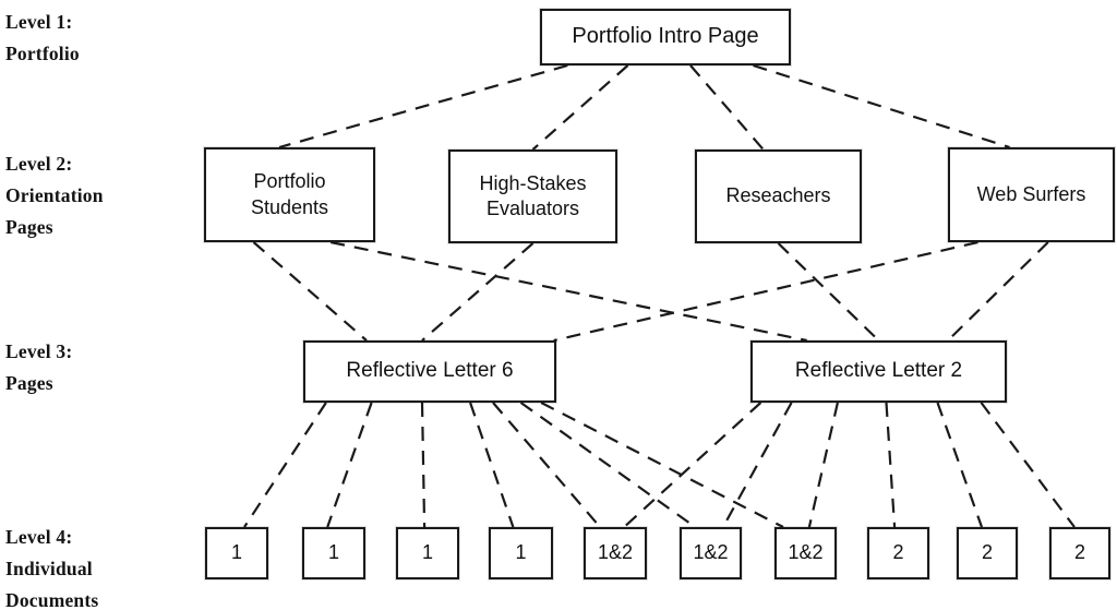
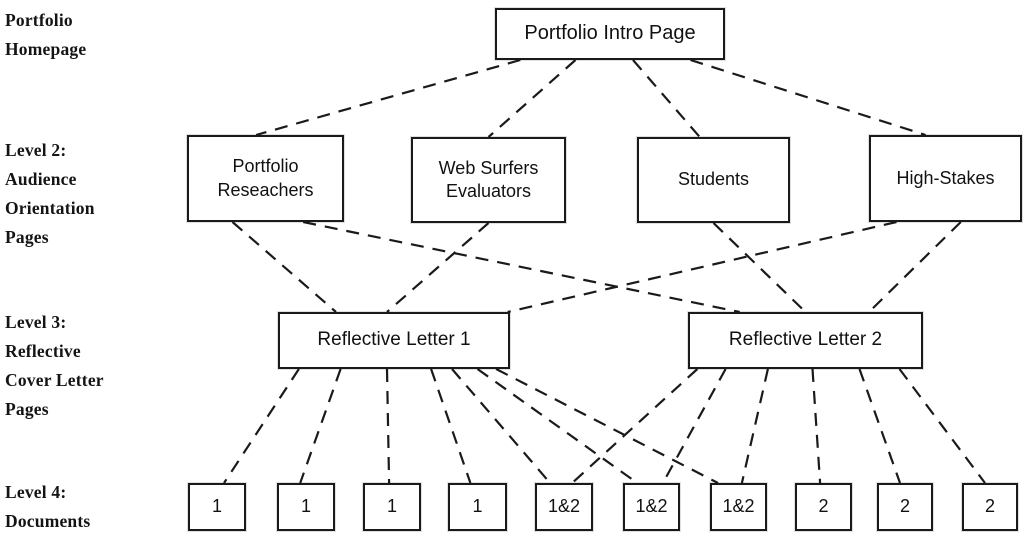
- Level 1:
  Portfolio
+ Homepage
  Level 2:
+ Audience
  Orientation
  Pages
  Level 3:
+ Reflective
+ Cover Letter
  Pages
  Level 4:
- Individual
  Documents
  Portfolio Intro Page
  Portfolio
- Students
+ Reseachers
- High-Stakes
+ Web Surfers
  Evaluators
- Reseachers
+ Students
- Web Surfers
+ High-Stakes
- Reflective Letter 6
+ Reflective Letter 1
  Reflective Letter 2
  1
  1
  1
  1
  1&2
  1&2
  1&2
  2
  2
  2
